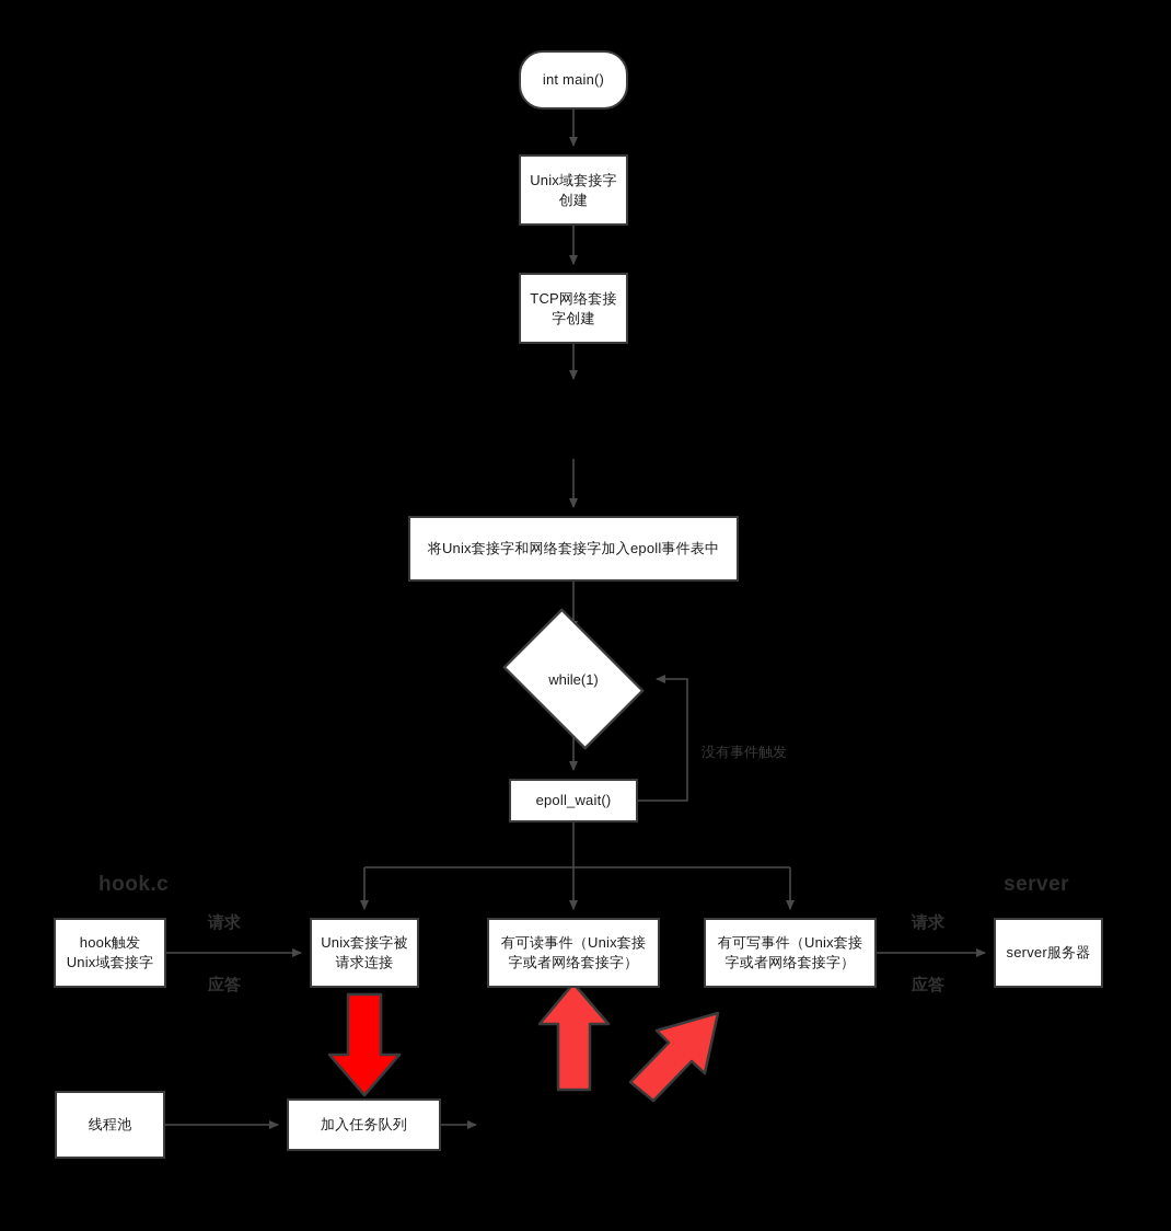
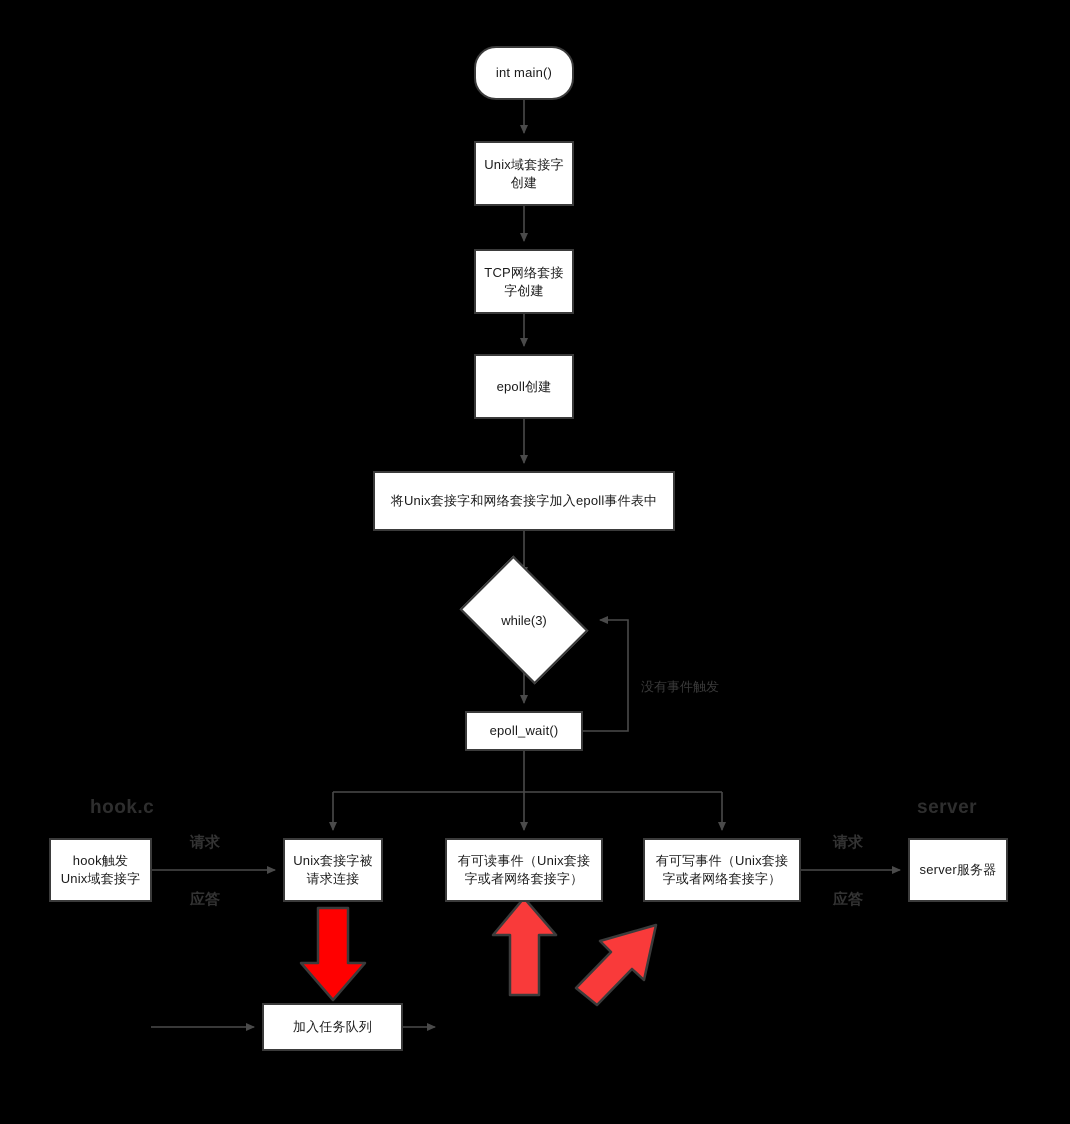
  int main()
  Unix域套接字
  创建
  TCP网络套接
  字创建
+ epoll创建
  将Unix套接字和网络套接字加入epoll事件表中
- while(1)
+ while(3)
  epoll_wait()
  hook触发
  Unix域套接字
  Unix套接字被
  请求连接
  有可读事件（Unix套接
  字或者网络套接字）
  有可写事件（Unix套接
  字或者网络套接字）
  server服务器
- 线程池
  加入任务队列
  hook.c
  server
  没有事件触发
  请求
  应答
  请求
  应答
